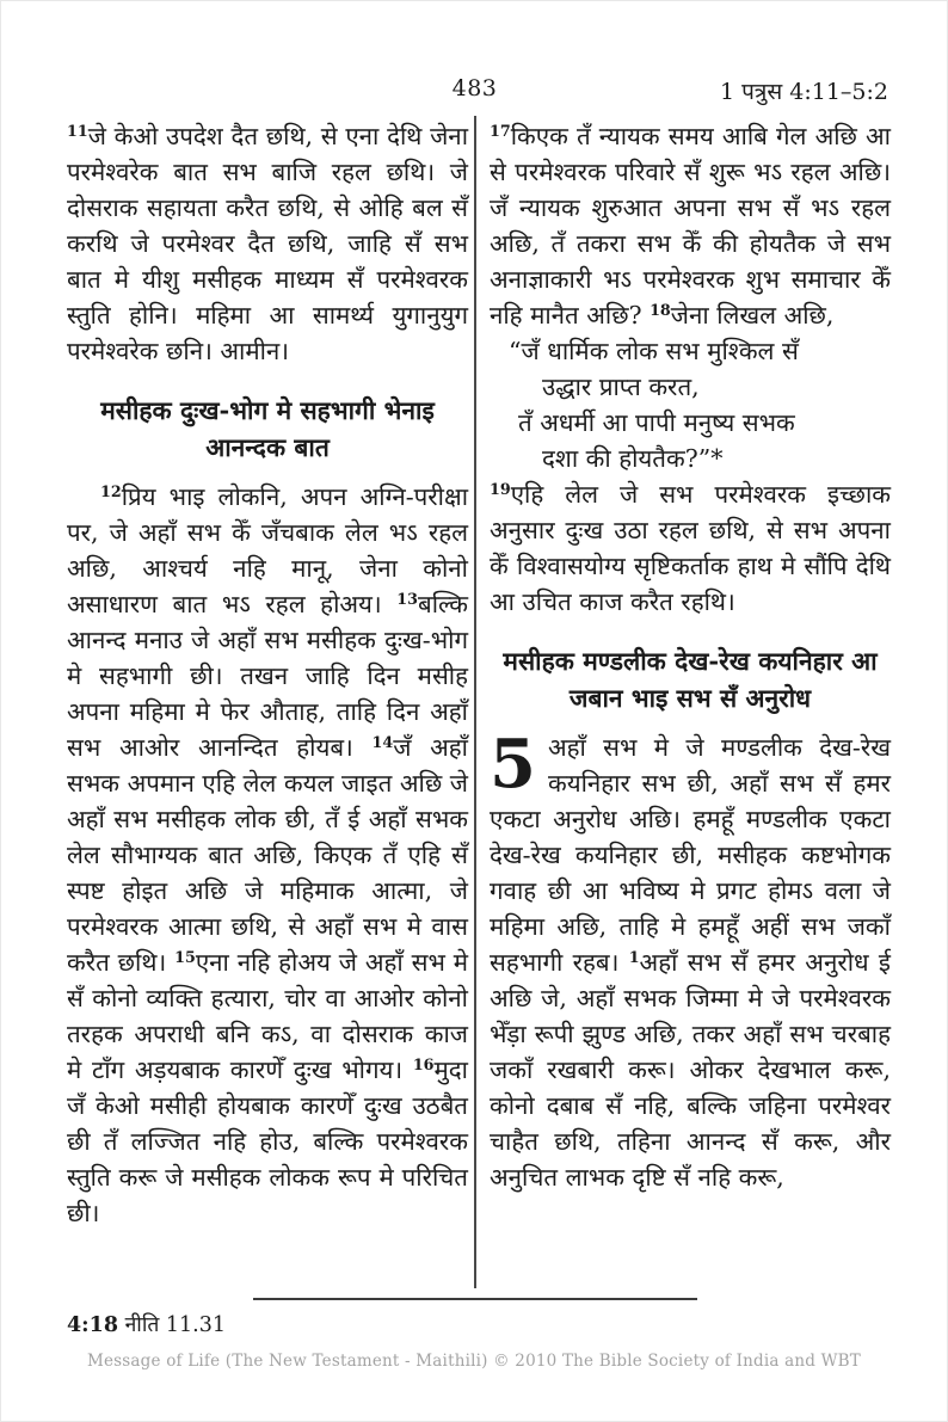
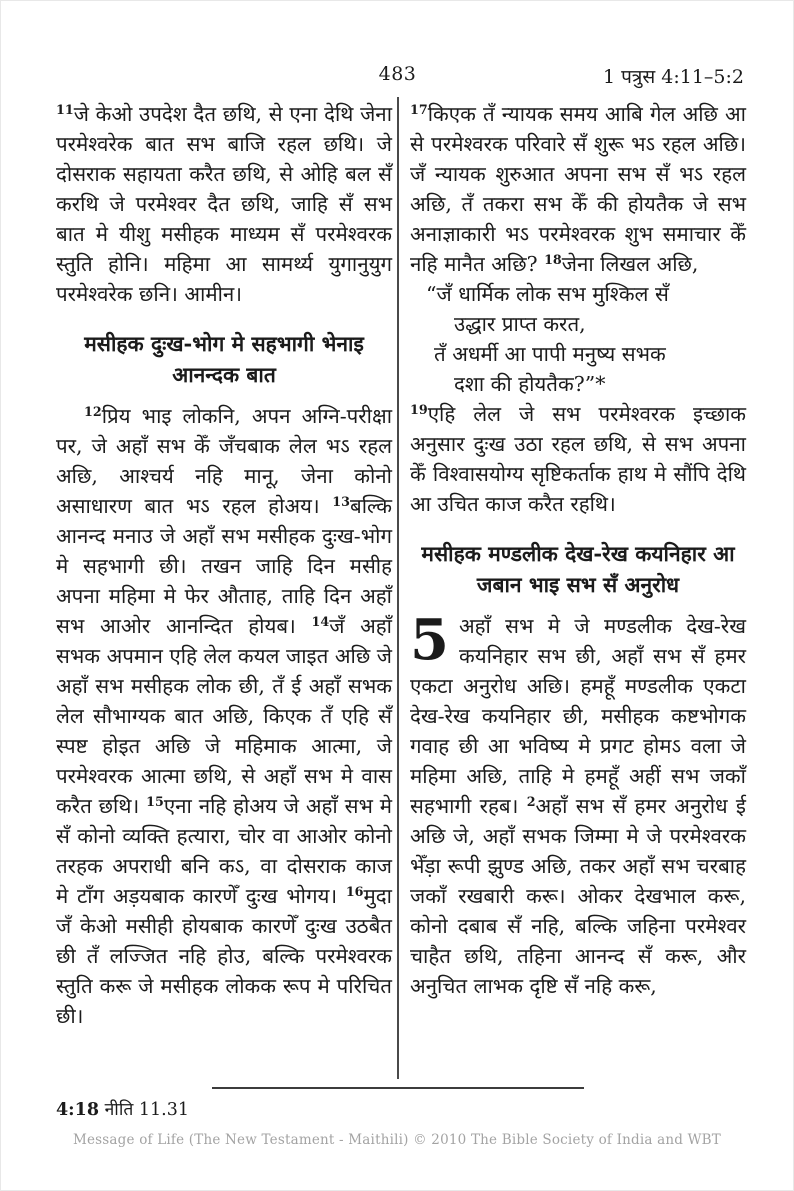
  483
  1 पत्रुस 4:11–5:2
  11जे केओ उपदेश दैत छथि, से एना देथि जेना परमेश्वरेक बात सभ बाजि रहल छथि। जे दोसराक सहायता करैत छथि, से ओहि बल सँ करथि जे परमेश्वर दैत छथि, जाहि सँ सभ बात मे यीशु मसीहक माध्यम सँ परमेश्वरक स्तुति होनि। महिमा आ सामर्थ्य युगानुयुग परमेश्वरेक छनि। आमीन।
  मसीहक दुःख-भोग मे सहभागी भेनाइ आनन्दक बात
  12प्रिय भाइ लोकनि, अपन अग्नि-परीक्षा पर, जे अहाँ सभ केँ जँचबाक लेल भऽ रहल अछि, आश्चर्य नहि मानू, जेना कोनो असाधारण बात भऽ रहल होअय। 13बल्कि आनन्द मनाउ जे अहाँ सभ मसीहक दुःख-भोग मे सहभागी छी। तखन जाहि दिन मसीह अपना महिमा मे फेर औताह, ताहि दिन अहाँ सभ आओर आनन्दित होयब। 14जँ अहाँ सभक अपमान एहि लेल कयल जाइत अछि जे अहाँ सभ मसीहक लोक छी, तँ ई अहाँ सभक लेल सौभाग्यक बात अछि, किएक तँ एहि सँ स्पष्ट होइत अछि जे महिमाक आत्मा, जे परमेश्वरक आत्मा छथि, से अहाँ सभ मे वास करैत छथि। 15एना नहि होअय जे अहाँ सभ मे सँ कोनो व्यक्ति हत्यारा, चोर वा आओर कोनो तरहक अपराधी बनि कऽ, वा दोसराक काज मे टाँग अड़यबाक कारणेँ दुःख भोगय। 16मुदा जँ केओ मसीही होयबाक कारणेँ दुःख उठबैत छी तँ लज्जित नहि होउ, बल्कि परमेश्वरक स्तुति करू जे मसीहक लोकक रूप मे परिचित छी।
  17किएक तँ न्यायक समय आबि गेल अछि आ से परमेश्वरक परिवारे सँ शुरू भऽ रहल अछि। जँ न्यायक शुरुआत अपना सभ सँ भऽ रहल अछि, तँ तकरा सभ केँ की होयतैक जे सभ अनाज्ञाकारी भऽ परमेश्वरक शुभ समाचार केँ नहि मानैत अछि? 18जेना लिखल अछि,
  “जँ धार्मिक लोक सभ मुश्किल सँ
  उद्धार प्राप्त करत,
  तँ अधर्मी आ पापी मनुष्य सभक
  दशा की होयतैक?”*
  19एहि लेल जे सभ परमेश्वरक इच्छाक अनुसार दुःख उठा रहल छथि, से सभ अपना केँ विश्वासयोग्य सृष्टिकर्ताक हाथ मे सौंपि देथि आ उचित काज करैत रहथि।
  मसीहक मण्डलीक देख-रेख कयनिहार आ जबान भाइ सभ सँ अनुरोध
  5
- अहाँ सभ मे जे मण्डलीक देख-रेख कयनिहार सभ छी, अहाँ सभ सँ हमर एकटा अनुरोध अछि। हमहूँ मण्डलीक एकटा देख-रेख कयनिहार छी, मसीहक कष्टभोगक गवाह छी आ भविष्य मे प्रगट होमऽ वला जे महिमा अछि, ताहि मे हमहूँ अहीं सभ जकाँ सहभागी रहब। 1अहाँ सभ सँ हमर अनुरोध ई अछि जे, अहाँ सभक जिम्मा मे जे परमेश्वरक भेँड़ा रूपी झुण्ड अछि, तकर अहाँ सभ चरबाह जकाँ रखबारी करू। ओकर देखभाल करू, कोनो दबाब सँ नहि, बल्कि जहिना परमेश्वर चाहैत छथि, तहिना आनन्द सँ करू, और अनुचित लाभक दृष्टि सँ नहि करू,
+ अहाँ सभ मे जे मण्डलीक देख-रेख कयनिहार सभ छी, अहाँ सभ सँ हमर एकटा अनुरोध अछि। हमहूँ मण्डलीक एकटा देख-रेख कयनिहार छी, मसीहक कष्टभोगक गवाह छी आ भविष्य मे प्रगट होमऽ वला जे महिमा अछि, ताहि मे हमहूँ अहीं सभ जकाँ सहभागी रहब। 2अहाँ सभ सँ हमर अनुरोध ई अछि जे, अहाँ सभक जिम्मा मे जे परमेश्वरक भेँड़ा रूपी झुण्ड अछि, तकर अहाँ सभ चरबाह जकाँ रखबारी करू। ओकर देखभाल करू, कोनो दबाब सँ नहि, बल्कि जहिना परमेश्वर चाहैत छथि, तहिना आनन्द सँ करू, और अनुचित लाभक दृष्टि सँ नहि करू,
  4:18 नीति 11.31
  Message of Life (The New Testament - Maithili) © 2010 The Bible Society of India and WBT
